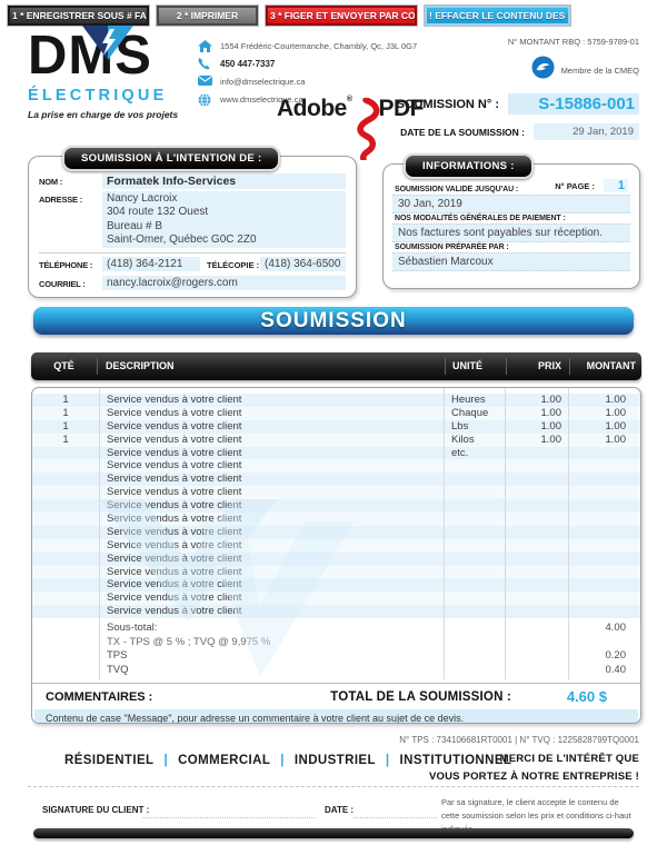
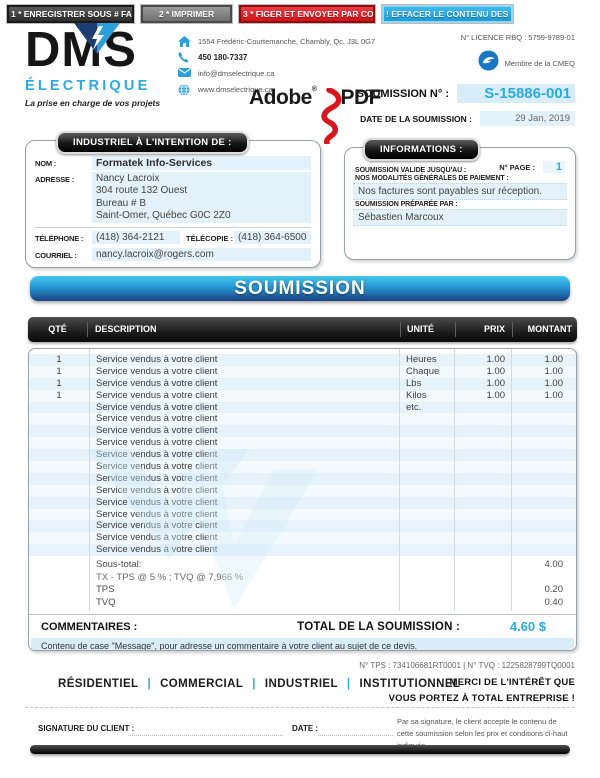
  1 * ENREGISTRER SOUS # FA
  2 * IMPRIMER
  3 * FIGER ET ENVOYER PAR CO
  ! EFFACER LE CONTENU DES
  DMS
  ÉLECTRIQUE
  La prise en charge de vos projets
  1554 Frédéric-Courtemanche, Chambly, Qc, J3L 0G7
- 450 447-7337
+ 450 180-7337
  info@dmselectrique.ca
  www.dmselectrique.ca
- N° MONTANT RBQ : 5759-9789-01
+ N° LICENCE RBQ : 5759-9789-01
  Membre de la CMEQ
  SOUMISSION N° :
  S-15886-001
  DATE DE LA SOUMISSION :
  29 Jan, 2019
  Adobe
  PDF
- SOUMISSION À L'INTENTION DE :
+ INDUSTRIEL À L'INTENTION DE :
  NOM :
  Formatek Info-Services
  ADRESSE :
  Nancy Lacroix
  304 route 132 Ouest
  Bureau # B
  Saint-Omer, Québec G0C 2Z0
  TÉLÉPHONE :
  (418) 364-2121
  TÉLÉCOPIE :
  (418) 364-6500
  COURRIEL :
  nancy.lacroix@rogers.com
  INFORMATIONS :
  N° PAGE :
  1
- 30 Jan, 2019
  Nos factures sont payables sur réception.
  Sébastien Marcoux
  SOUMISSION
  QTÉ
  DESCRIPTION
  UNITÉ
  PRIX
  MONTANT
  1
  Service vendus à votre client
  Heures
  1.00
  1.00
  1
  Service vendus à votre client
  Chaque
  1.00
  1.00
  1
  Service vendus à votre client
  Lbs
  1.00
  1.00
  1
  Service vendus à votre client
  Kilos
  1.00
  1.00
  Service vendus à votre client
  etc.
  Service vendus à votre client
  Service vendus à votre client
  Service vendus à votre client
  Service vendus à votre client
  Service vendus à votre client
  Service vendus à votre client
  Service vendus à votre client
  Service vendus à votre client
  Service vendus à votre client
  Service vendus à votre client
  Service vendus à votre client
  Service vendus à votre client
  Sous-total:
  4.00
- TX - TPS @ 5 % ; TVQ @ 9,975 %
+ TX - TPS @ 5 % ; TVQ @ 7,966 %
  TPS
  0.20
  TVQ
  0.40
  COMMENTAIRES :
  TOTAL DE LA SOUMISSION :
  4.60 $
  Contenu de case "Message", pour adresse un commentaire à votre client au sujet de ce devis.
  N° TPS : 734106681RT0001 | N° TVQ : 1225828799TQ0001
  RÉSIDENTIEL | COMMERCIAL | INDUSTRIEL | INSTITUTIONNEL
  MERCI DE L'INTÉRÊT QUE
- VOUS PORTEZ À NOTRE ENTREPRISE !
+ VOUS PORTEZ À TOTAL ENTREPRISE !
  SIGNATURE DU CLIENT :
  DATE :
  Par sa signature, le client accepte le contenu de cette soumission selon les prix et conditions ci-haut
